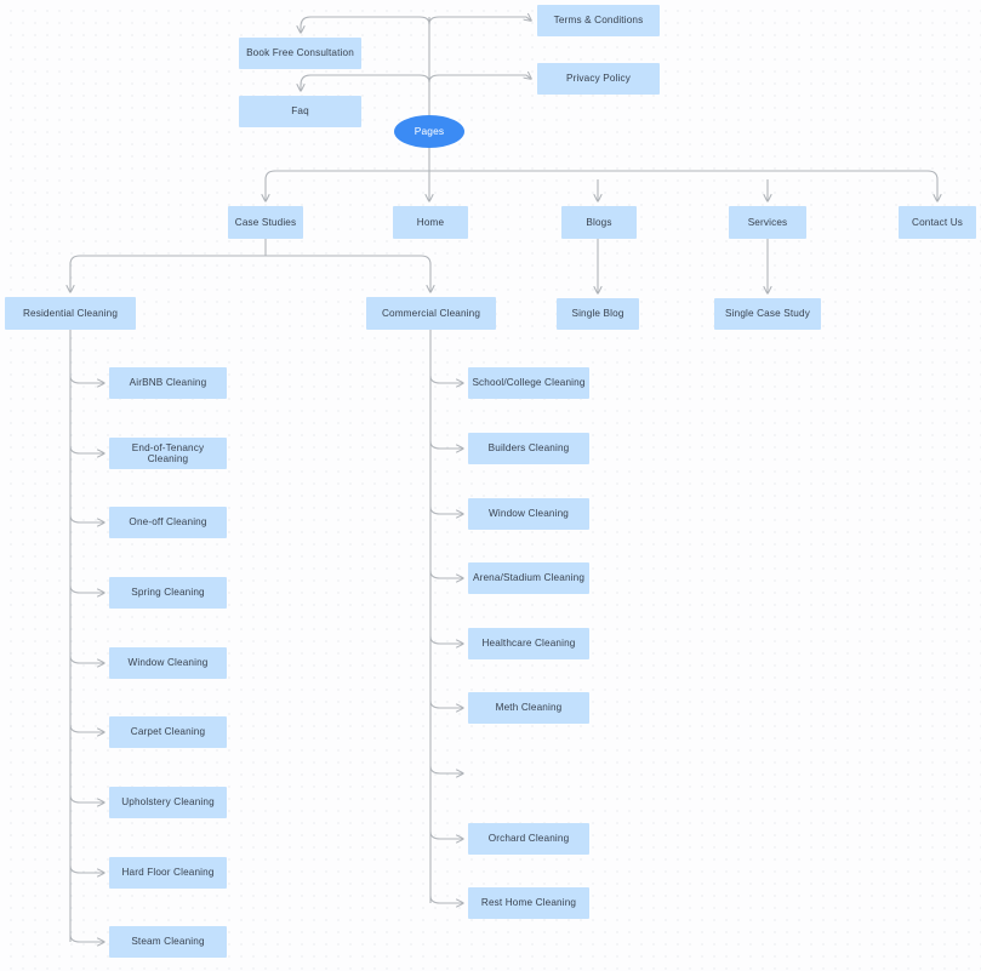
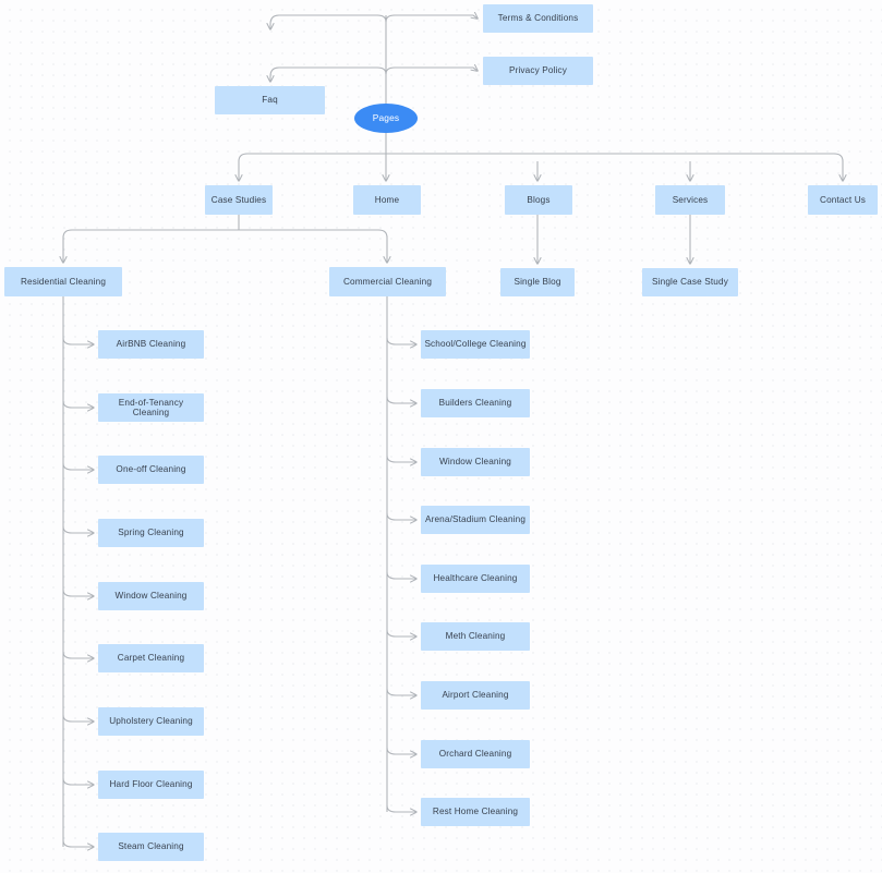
  Pages
  Terms & Conditions
  Privacy Policy
- Book Free Consultation
  Faq
  Case Studies
  Home
  Blogs
  Services
  Contact Us
  Residential Cleaning
  Commercial Cleaning
  Single Blog
  Single Case Study
  AirBNB Cleaning
  End-of-Tenancy Cleaning
  One-off Cleaning
  Spring Cleaning
  Window Cleaning
  Carpet Cleaning
  Upholstery Cleaning
  Hard Floor Cleaning
  Steam Cleaning
  School/College Cleaning
  Builders Cleaning
  Window Cleaning
  Arena/Stadium Cleaning
  Healthcare Cleaning
  Meth Cleaning
+ Airport Cleaning
  Orchard Cleaning
  Rest Home Cleaning
